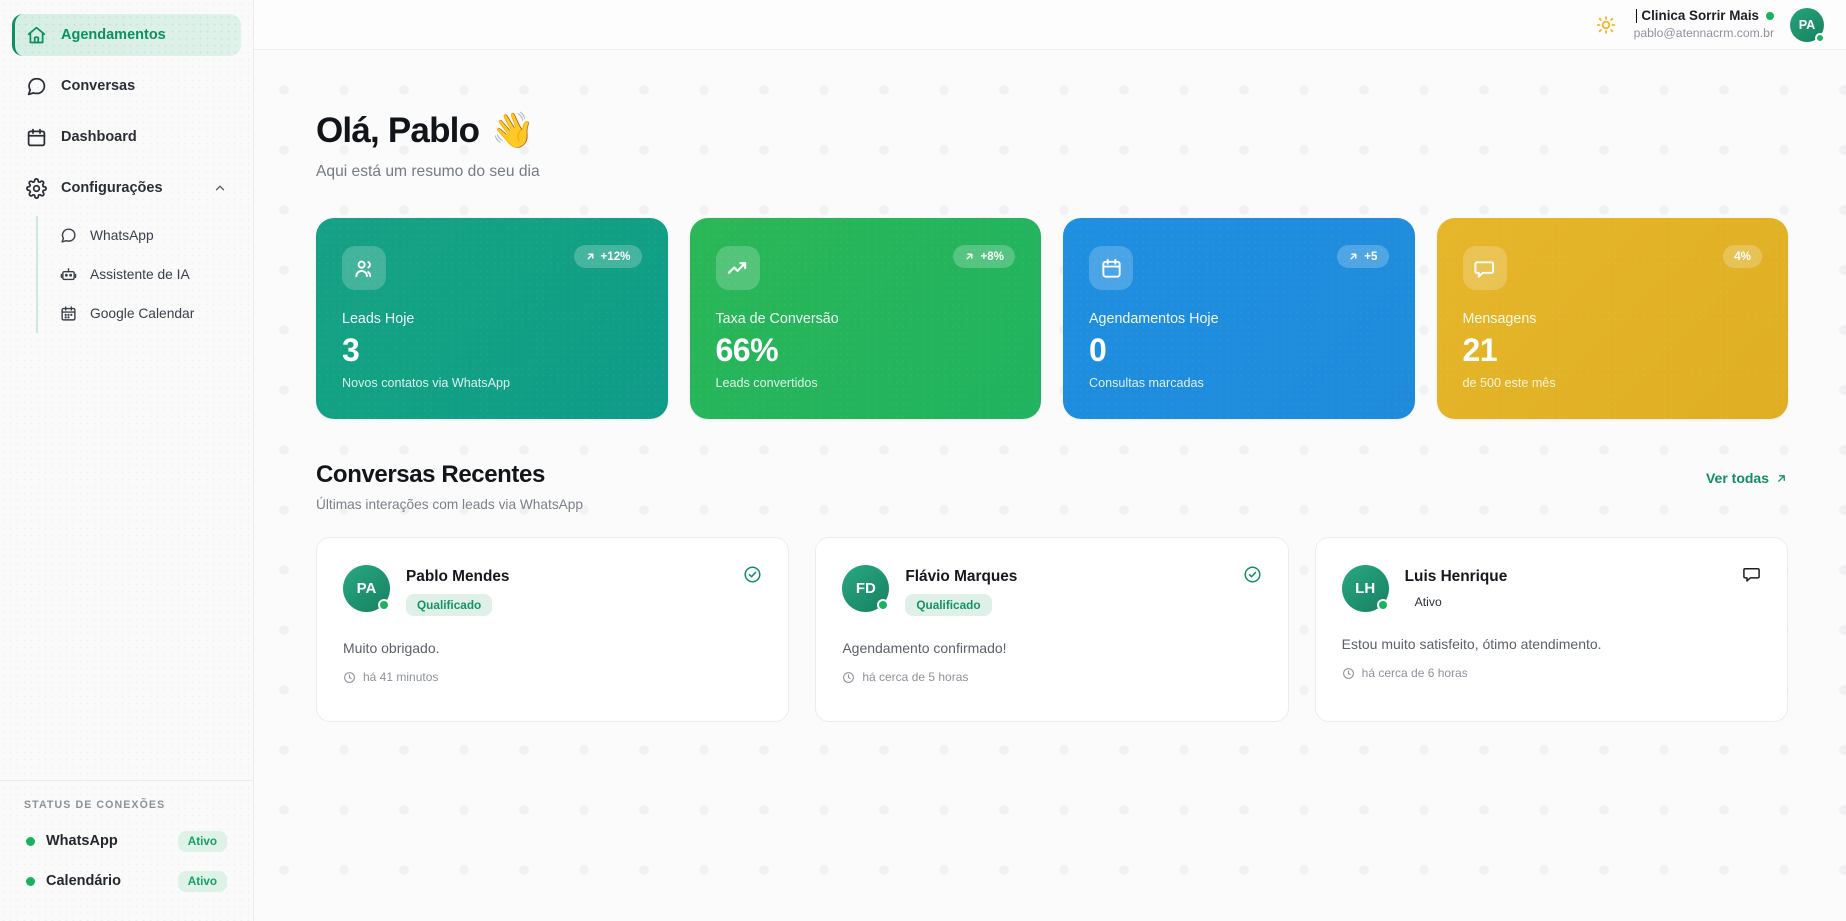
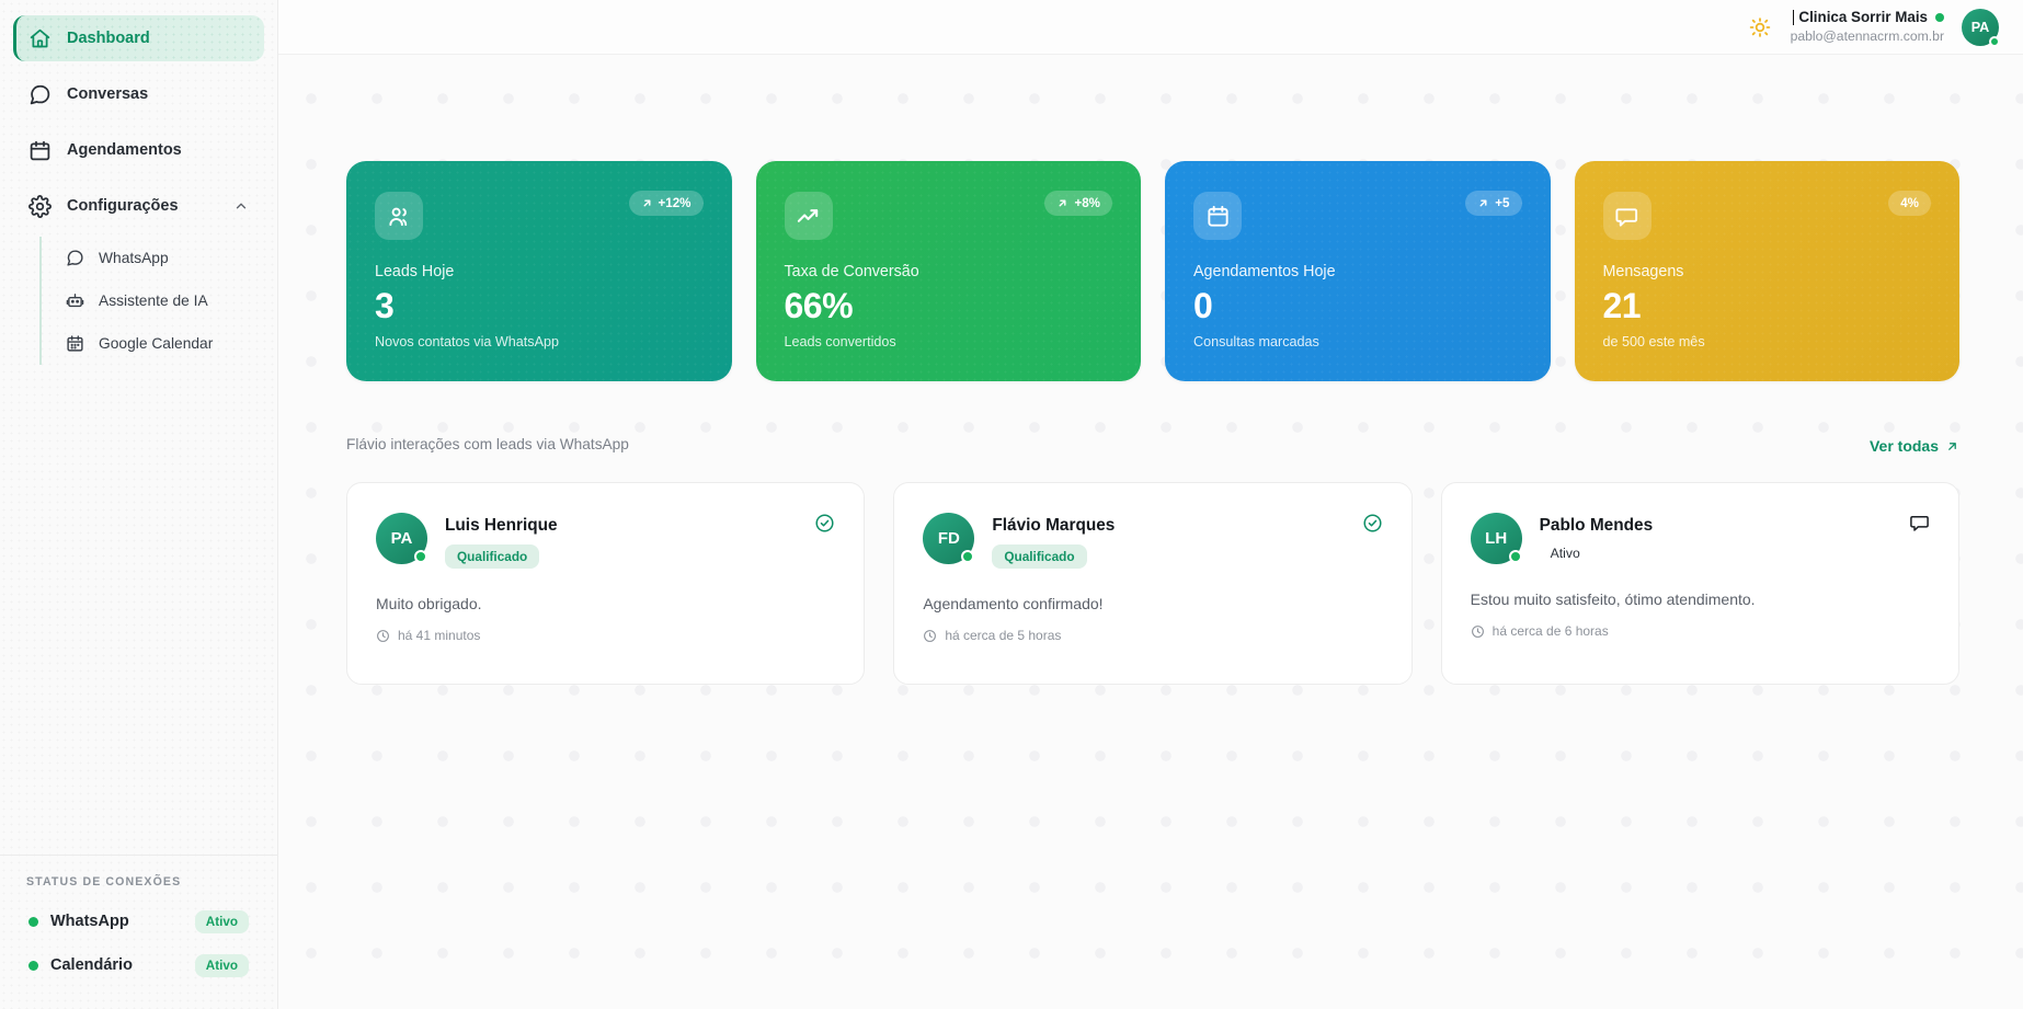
- Agendamentos
+ Dashboard
  Conversas
- Dashboard
+ Agendamentos
  Configurações
  WhatsApp
  Assistente de IA
  Google Calendar
  STATUS DE CONEXÕES
  WhatsApp
  Ativo
  Calendário
  Ativo
  Clinica Sorrir Mais
  pablo@atennacrm.com.br
  PA
- Olá, Pablo
- 👋
- Aqui está um resumo do seu dia
- Conversas Recentes
- Últimas interações com leads via WhatsApp
+ Flávio interações com leads via WhatsApp
  Ver todas
  PA
- Pablo Mendes
+ Luis Henrique
  Qualificado
  Muito obrigado.
  há 41 minutos
  FD
  Flávio Marques
  Qualificado
  Agendamento confirmado!
  há cerca de 5 horas
  LH
- Luis Henrique
+ Pablo Mendes
  Ativo
  Estou muito satisfeito, ótimo atendimento.
  há cerca de 6 horas
